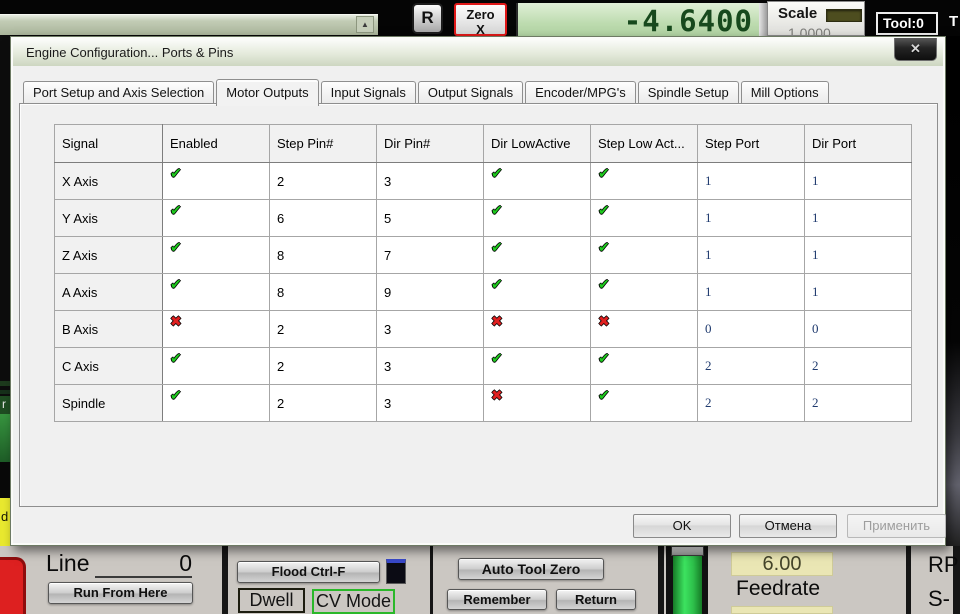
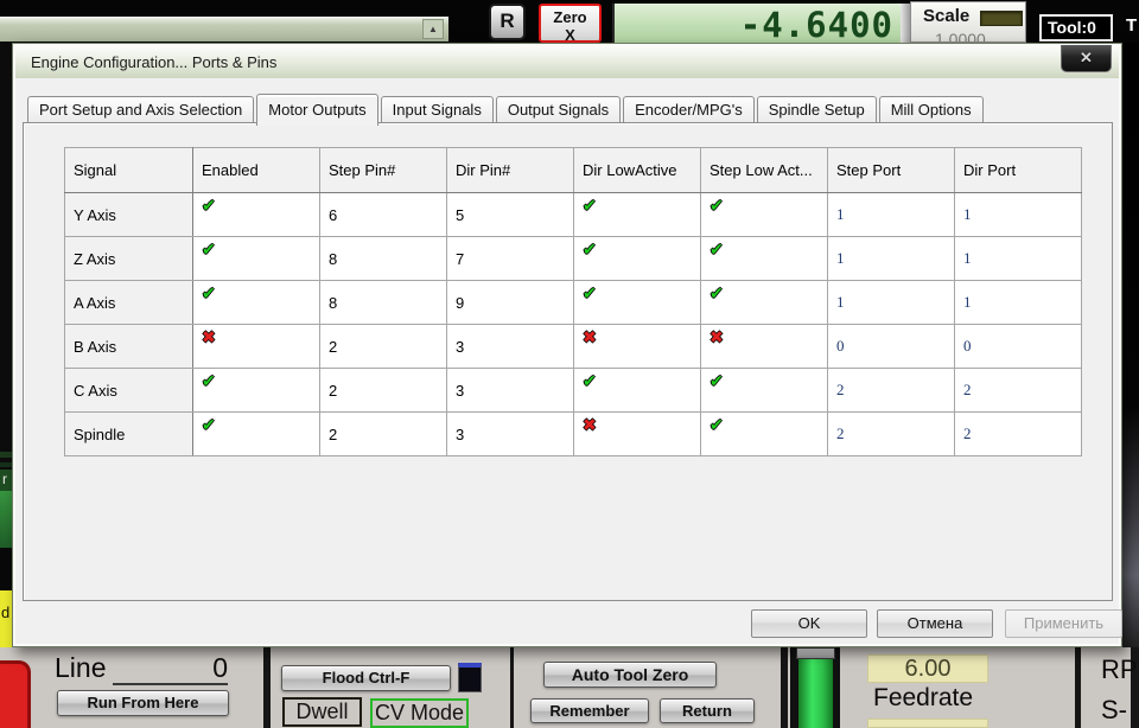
  ▲
  R
  Zero
  X
  -4.6400
  Scale
  1.0000
  Tool:0
  T
  r
  d
  Line
  0
  Run From Here
  Flood Ctrl-F
  Dwell
  CV Mode
  Auto Tool Zero
  Remember
  Return
  6.00
  Feedrate
  RP
  Engine Configuration... Ports & Pins
  ✕
  Port Setup and Axis Selection
  Motor Outputs
  Input Signals
  Output Signals
  Encoder/MPG's
  Spindle Setup
  Mill Options
  Signal	Enabled	Step Pin#	Dir Pin#	Dir LowActive	Step Low Act...	Step Port	Dir Port
- X Axis	✔	2	3	✔	✔	1	1
  Y Axis	✔	6	5	✔	✔	1	1
  Z Axis	✔	8	7	✔	✔	1	1
  A Axis	✔	8	9	✔	✔	1	1
  B Axis	✖	2	3	✖	✖	0	0
  C Axis	✔	2	3	✔	✔	2	2
  Spindle	✔	2	3	✖	✔	2	2
  OK
  Отмена
  Применить
